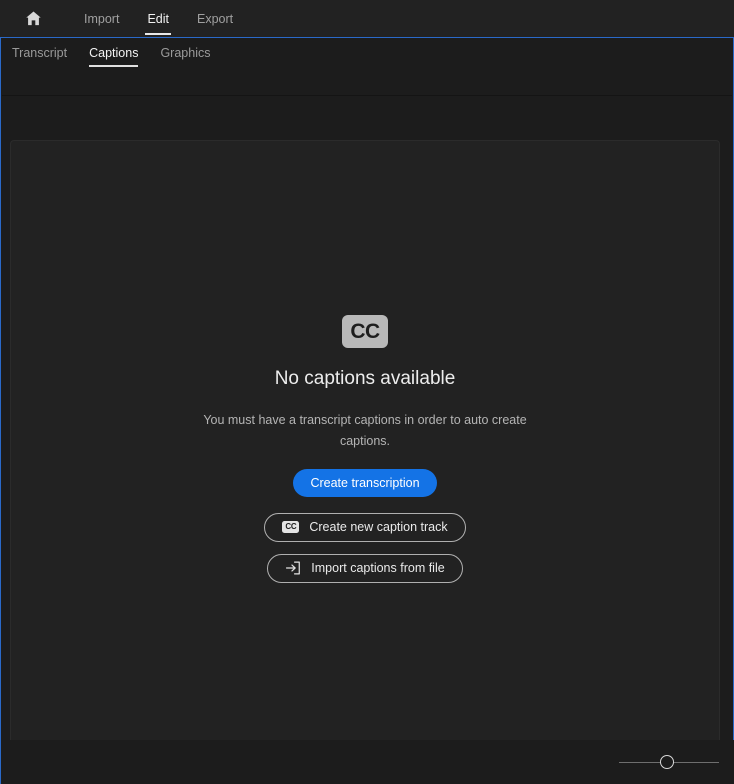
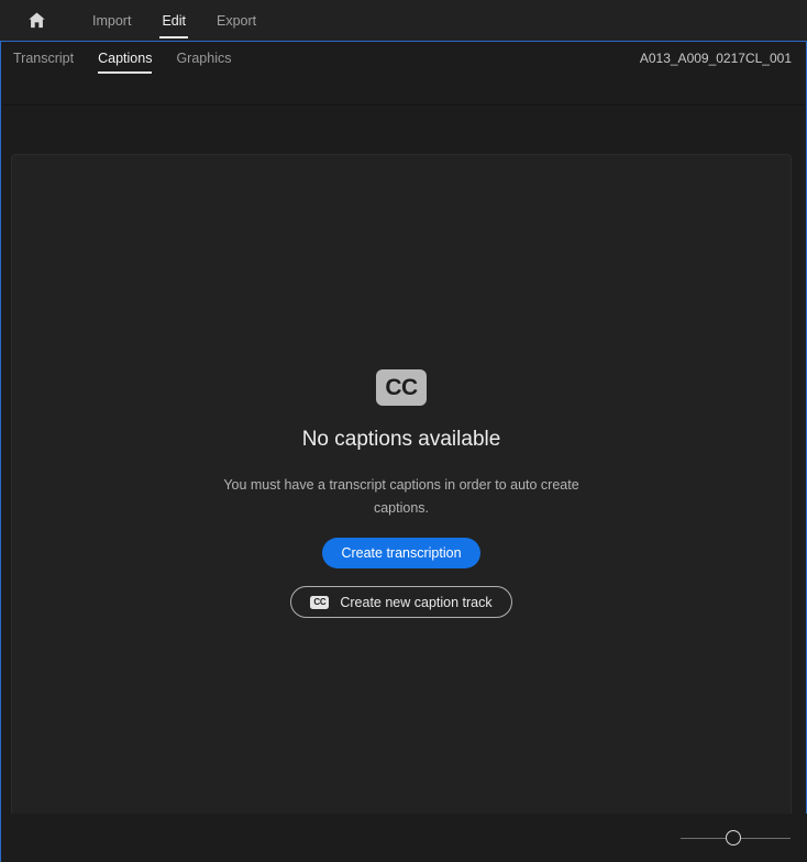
  Import
  Edit
  Export
  Transcript
  Captions
  Graphics
+ A013_A009_0217CL_001
  CC
  No captions available
  You must have a transcript captions in order to auto create captions.
  Create transcription
  CC
  Create new caption track
- Import captions from file
